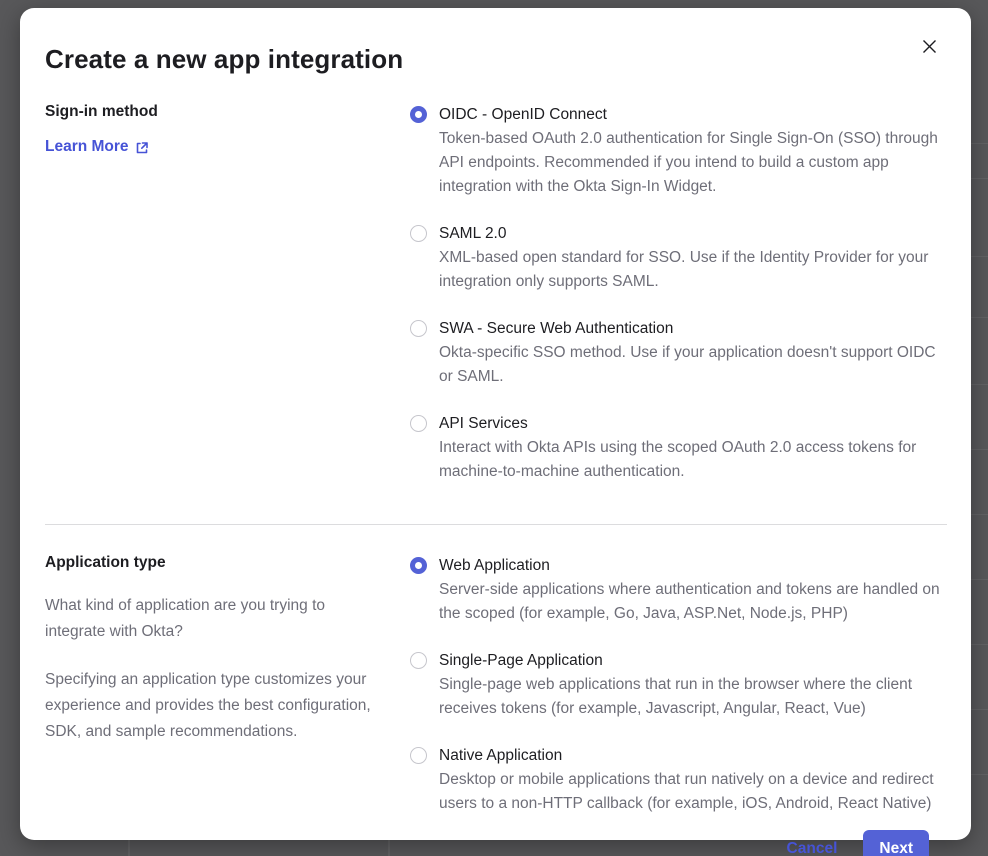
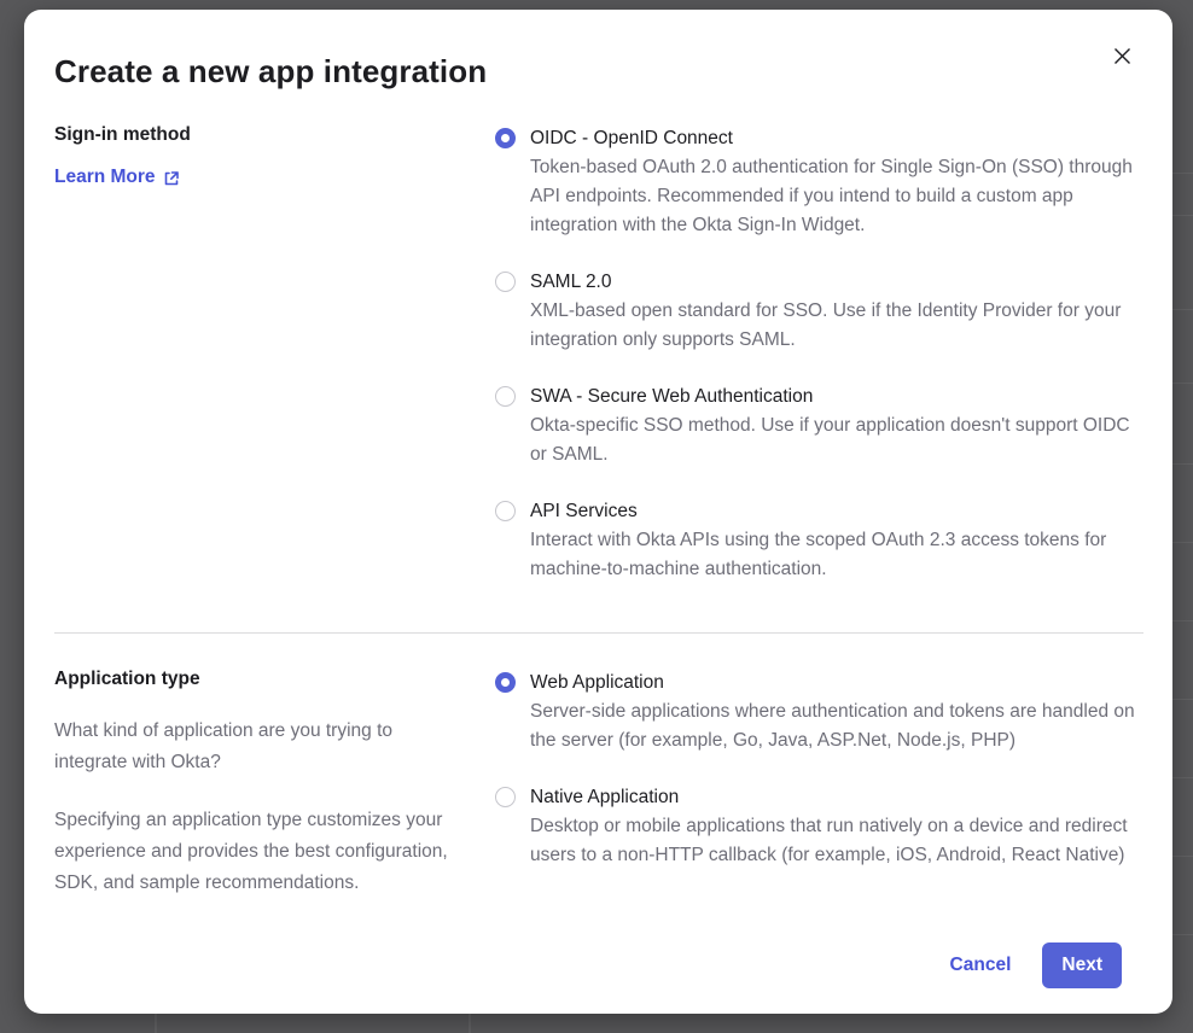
  Create a new app integration
  Sign-in method
  Learn More
  OIDC - OpenID Connect
  Token-based OAuth 2.0 authentication for Single Sign-On (SSO) through API endpoints. Recommended if you intend to build a custom app integration with the Okta Sign-In Widget.
  SAML 2.0
  XML-based open standard for SSO. Use if the Identity Provider for your integration only supports SAML.
  SWA - Secure Web Authentication
  Okta-specific SSO method. Use if your application doesn't support OIDC or SAML.
  API Services
- Interact with Okta APIs using the scoped OAuth 2.0 access tokens for machine-to-machine authentication.
+ Interact with Okta APIs using the scoped OAuth 2.3 access tokens for machine-to-machine authentication.
  Application type
  What kind of application are you trying to integrate with Okta?
  Specifying an application type customizes your experience and provides the best configuration, SDK, and sample recommendations.
  Web Application
- Server-side applications where authentication and tokens are handled on the scoped (for example, Go, Java, ASP.Net, Node.js, PHP)
+ Server-side applications where authentication and tokens are handled on the server (for example, Go, Java, ASP.Net, Node.js, PHP)
- Single-Page Application
- Single-page web applications that run in the browser where the client receives tokens (for example, Javascript, Angular, React, Vue)
  Native Application
  Desktop or mobile applications that run natively on a device and redirect users to a non-HTTP callback (for example, iOS, Android, React Native)
  Cancel
  Next
